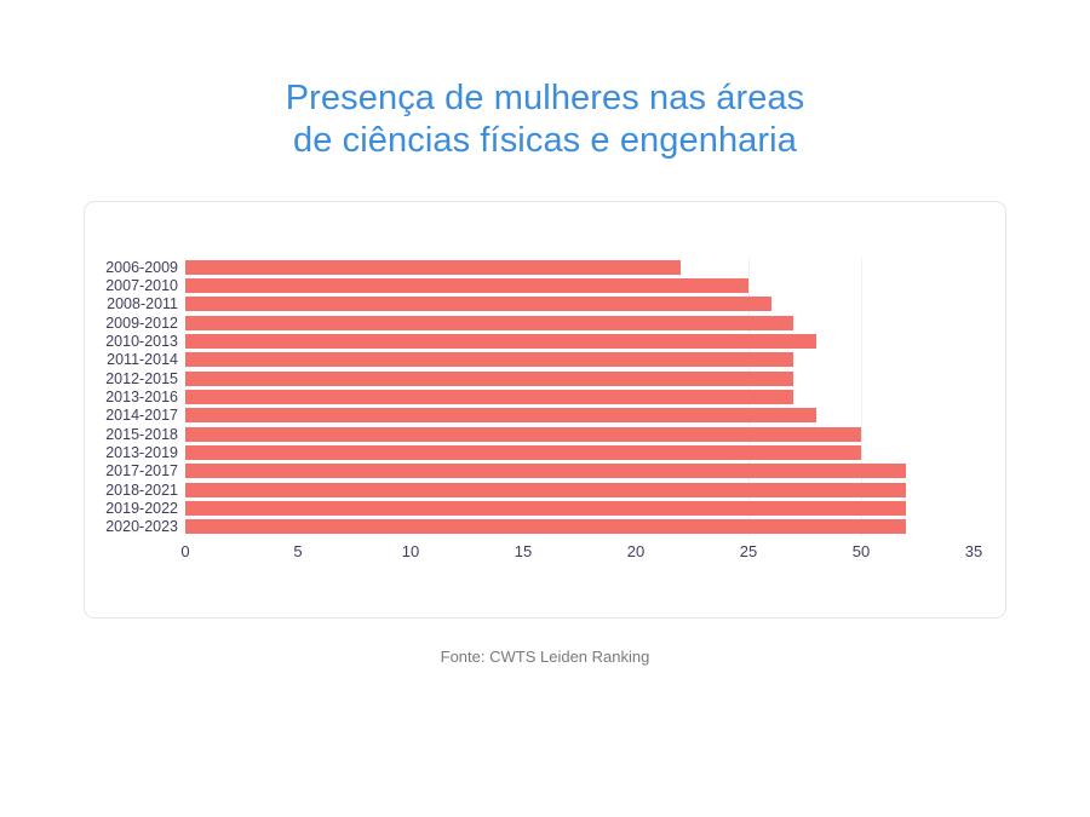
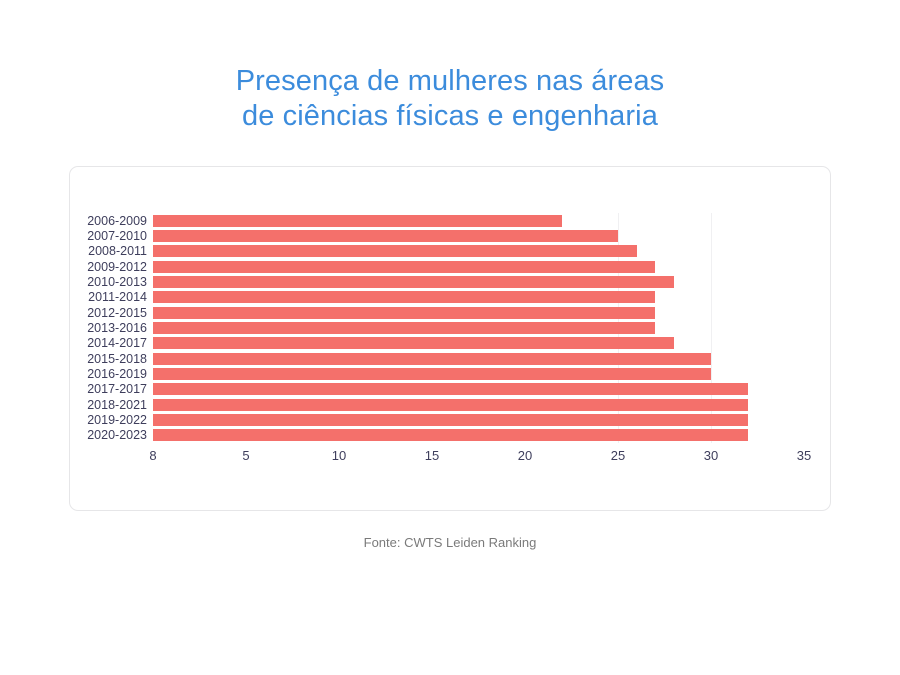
  Presença de mulheres nas áreas
  de ciências físicas e engenharia
  2006-2009
  2007-2010
  2008-2011
  2009-2012
  2010-2013
  2011-2014
  2012-2015
  2013-2016
  2014-2017
  2015-2018
- 2013-2019
+ 2016-2019
  2017-2017
  2018-2021
  2019-2022
  2020-2023
- 0
+ 8
  5
  10
  15
  20
  25
- 50
+ 30
  35
  Fonte: CWTS Leiden Ranking
